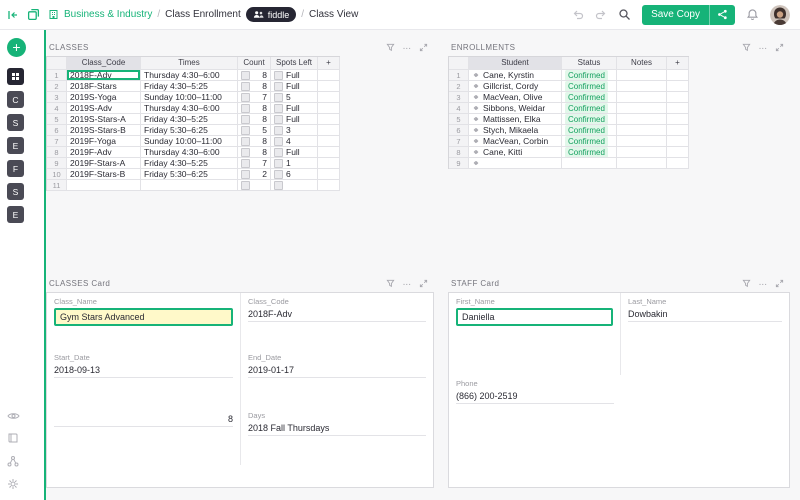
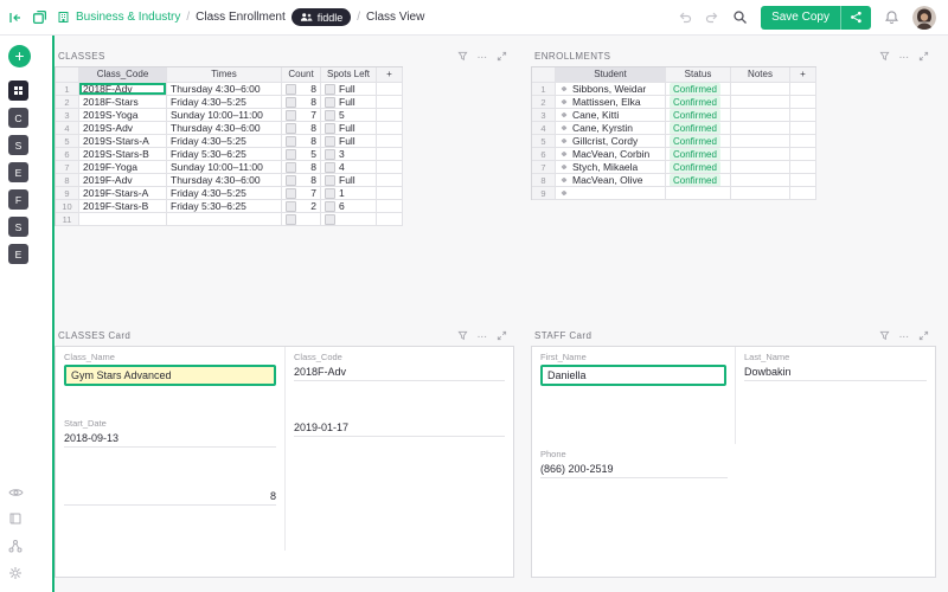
  Business & Industry
  /
  Class Enrollment
  fiddle
  /
  Class View
  Save Copy
  +
  C
  S
  E
  F
  S
  E
  CLASSES
  ...
  Class_Code
  Times
  Count
  Spots Left
  +
  1
  2018F-Adv
  Thursday 4:30–6:00
  8
  Full
  2
  2018F-Stars
  Friday 4:30–5:25
  8
  Full
  3
  2019S-Yoga
  Sunday 10:00–11:00
  7
  5
  4
  2019S-Adv
  Thursday 4:30–6:00
  8
  Full
  5
  2019S-Stars-A
  Friday 4:30–5:25
  8
  Full
  6
  2019S-Stars-B
  Friday 5:30–6:25
  5
  3
  7
  2019F-Yoga
  Sunday 10:00–11:00
  8
  4
  8
  2019F-Adv
  Thursday 4:30–6:00
  8
  Full
  9
  2019F-Stars-A
  Friday 4:30–5:25
  7
  1
  10
  2019F-Stars-B
  Friday 5:30–6:25
  2
  6
  11
  ENROLLMENTS
  ...
  Student
  Status
  Notes
  +
  1
- Cane, Kyrstin
+ Sibbons, Weidar
  Confirmed
  2
- Gillcrist, Cordy
+ Mattissen, Elka
  Confirmed
  3
- MacVean, Olive
+ Cane, Kitti
  Confirmed
  4
- Sibbons, Weidar
+ Cane, Kyrstin
  Confirmed
  5
- Mattissen, Elka
+ Gillcrist, Cordy
  Confirmed
  6
- Stych, Mikaela
+ MacVean, Corbin
  Confirmed
  7
- MacVean, Corbin
+ Stych, Mikaela
  Confirmed
  8
- Cane, Kitti
+ MacVean, Olive
  Confirmed
  9
  CLASSES Card
  ...
  Class_Name
  Gym Stars Advanced
  Class_Code
  2018F-Adv
  Start_Date
  2018-09-13
- End_Date
  2019-01-17
  8
- Days
- 2018 Fall Thursdays
  STAFF Card
  ...
  First_Name
  Daniella
  Last_Name
  Dowbakin
  Phone
  (866) 200-2519
